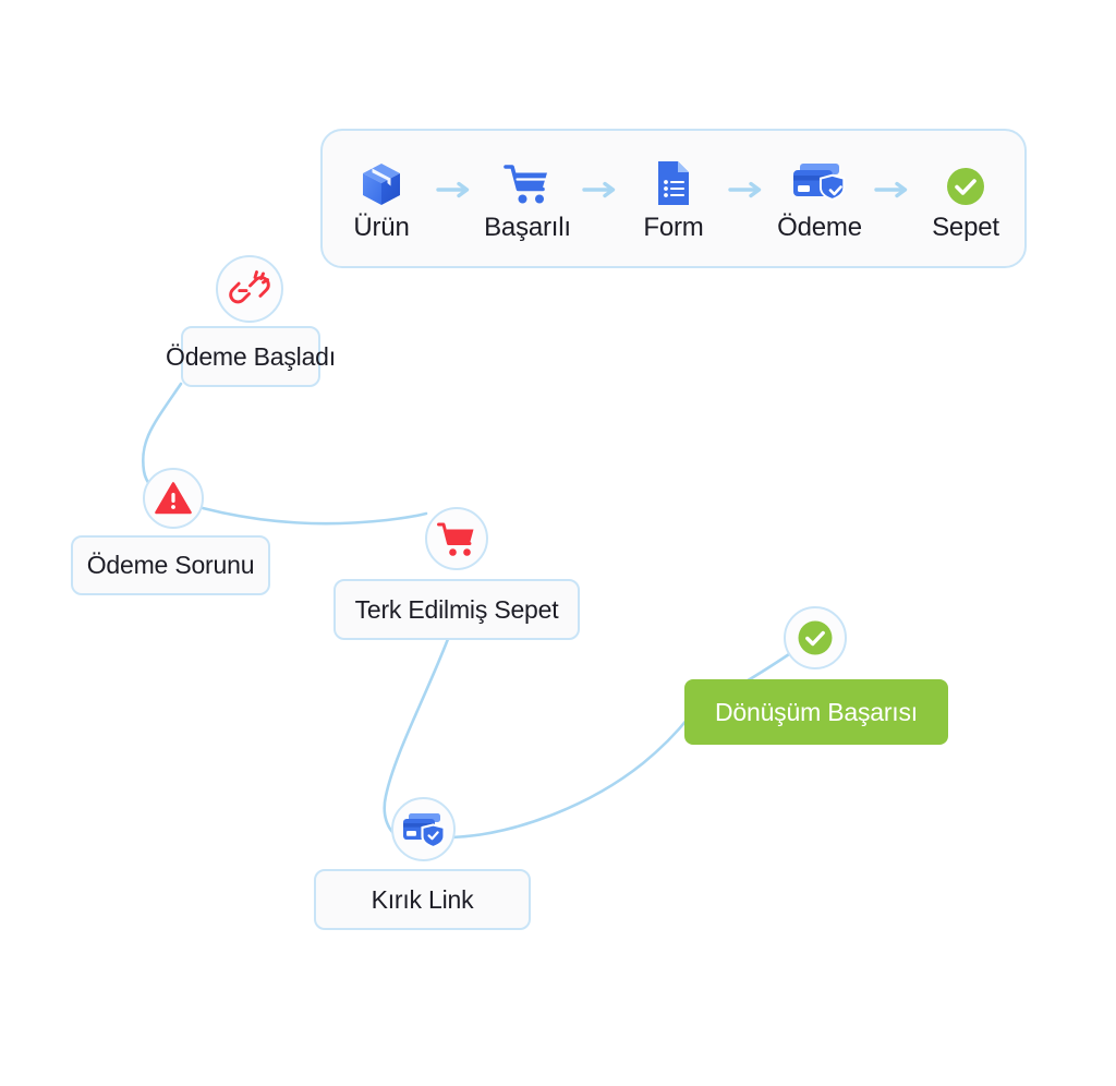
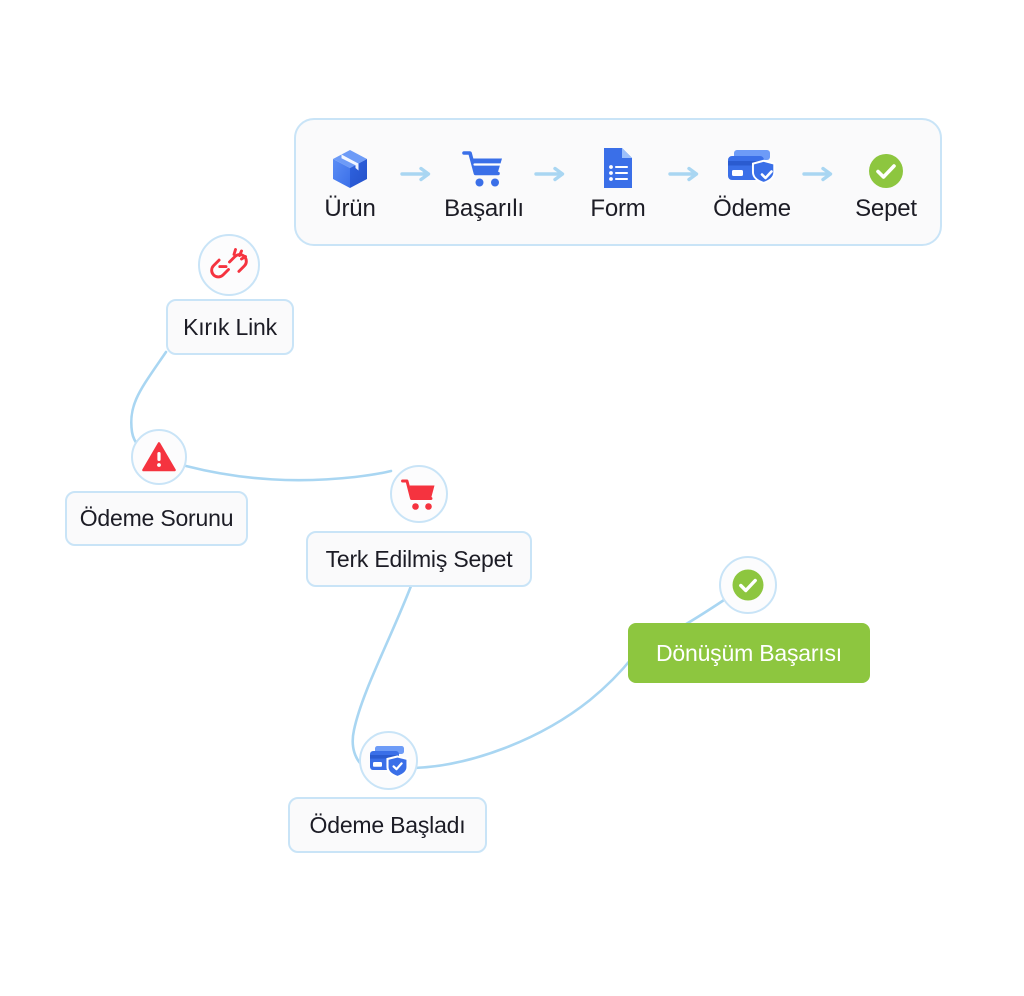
  Ürün
  Başarılı
  Form
  Ödeme
  Sepet
- Ödeme Başladı
+ Kırık Link
  Ödeme Sorunu
  Terk Edilmiş Sepet
- Kırık Link
+ Ödeme Başladı
  Dönüşüm Başarısı
